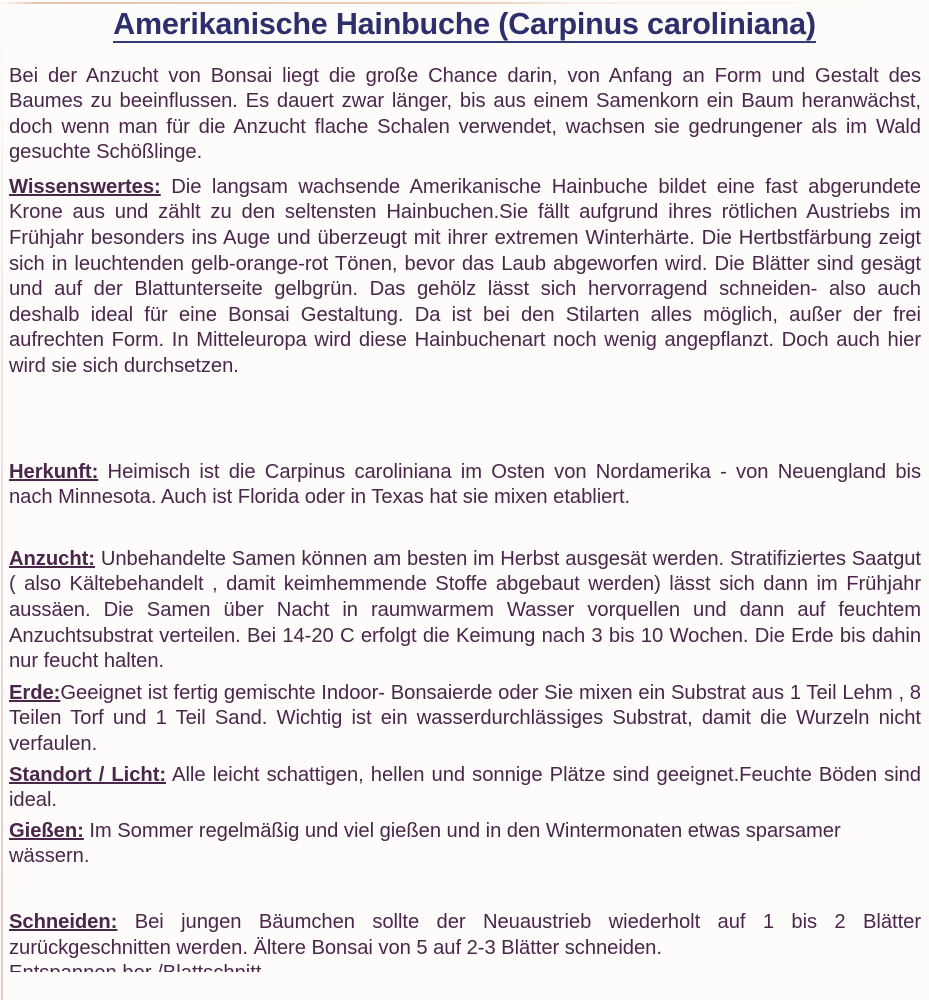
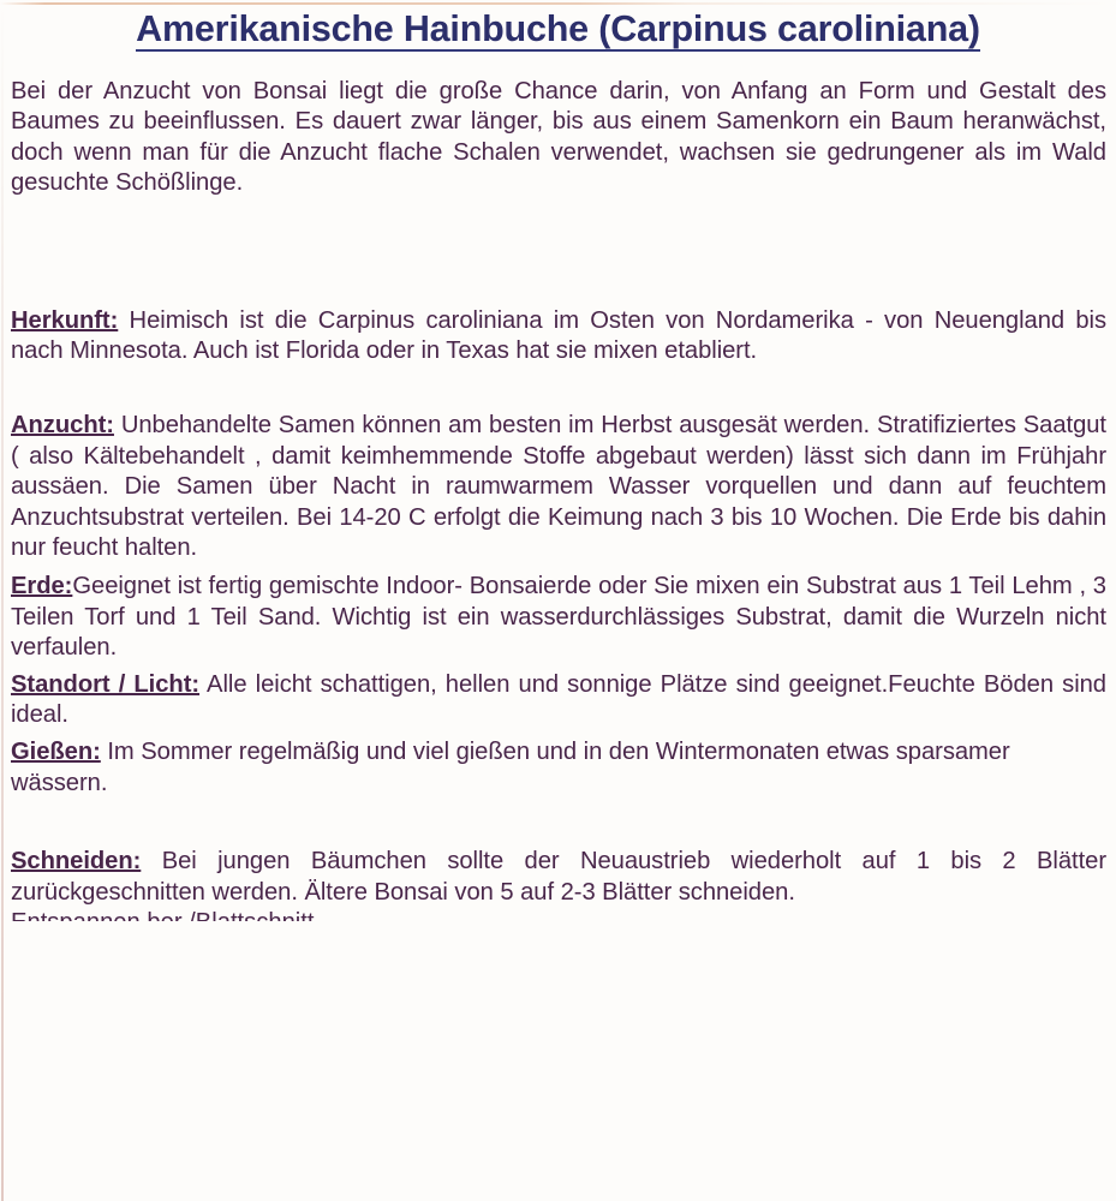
  Amerikanische Hainbuche (Carpinus caroliniana)
  Bei der Anzucht von Bonsai liegt die große Chance darin, von Anfang an Form und Gestalt des Baumes zu beeinflussen. Es dauert zwar länger, bis aus einem Samenkorn ein Baum heranwächst, doch wenn man für die Anzucht flache Schalen verwendet, wachsen sie gedrungener als im Wald gesuchte Schößlinge.
- Wissenswertes: Die langsam wachsende Amerikanische Hainbuche bildet eine fast abgerundete Krone aus und zählt zu den seltensten Hainbuchen.Sie fällt aufgrund ihres rötlichen Austriebs im Frühjahr besonders ins Auge und überzeugt mit ihrer extremen Winterhärte. Die Hertbstfärbung zeigt sich in leuchtenden gelb-orange-rot Tönen, bevor das Laub abgeworfen wird. Die Blätter sind gesägt und auf der Blattunterseite gelbgrün. Das gehölz lässt sich hervorragend schneiden- also auch deshalb ideal für eine Bonsai Gestaltung. Da ist bei den Stilarten alles möglich, außer der frei aufrechten Form. In Mitteleuropa wird diese Hainbuchenart noch wenig angepflanzt. Doch auch hier wird sie sich durchsetzen.
  Herkunft: Heimisch ist die Carpinus caroliniana im Osten von Nordamerika - von Neuengland bis nach Minnesota. Auch ist Florida oder in Texas hat sie mixen etabliert.
  Anzucht: Unbehandelte Samen können am besten im Herbst ausgesät werden. Stratifiziertes Saatgut ( also Kältebehandelt , damit keimhemmende Stoffe abgebaut werden) lässt sich dann im Frühjahr aussäen. Die Samen über Nacht in raumwarmem Wasser vorquellen und dann auf feuchtem Anzuchtsubstrat verteilen. Bei 14-20 C erfolgt die Keimung nach 3 bis 10 Wochen. Die Erde bis dahin nur feucht halten.
- Erde:Geeignet ist fertig gemischte Indoor- Bonsaierde oder Sie mixen ein Substrat aus 1 Teil Lehm , 8 Teilen Torf und 1 Teil Sand. Wichtig ist ein wasserdurchlässiges Substrat, damit die Wurzeln nicht verfaulen.
+ Erde:Geeignet ist fertig gemischte Indoor- Bonsaierde oder Sie mixen ein Substrat aus 1 Teil Lehm , 3 Teilen Torf und 1 Teil Sand. Wichtig ist ein wasserdurchlässiges Substrat, damit die Wurzeln nicht verfaulen.
  Standort / Licht: Alle leicht schattigen, hellen und sonnige Plätze sind geeignet.Feuchte Böden sind ideal.
  Gießen: Im Sommer regelmäßig und viel gießen und in den Wintermonaten etwas sparsamer wässern.
  Schneiden: Bei jungen Bäumchen sollte der Neuaustrieb wiederholt auf 1 bis 2 Blätter zurückgeschnitten werden. Ältere Bonsai von 5 auf 2-3 Blätter schneiden.
